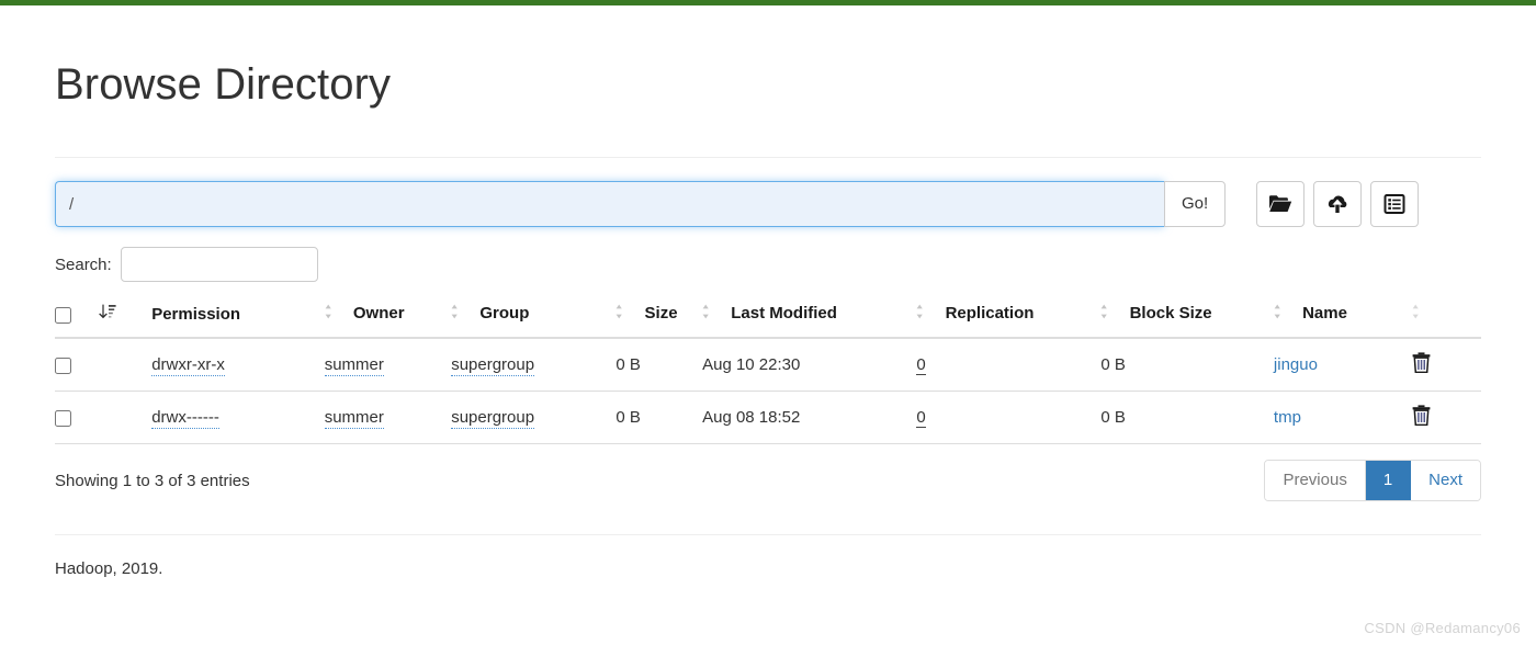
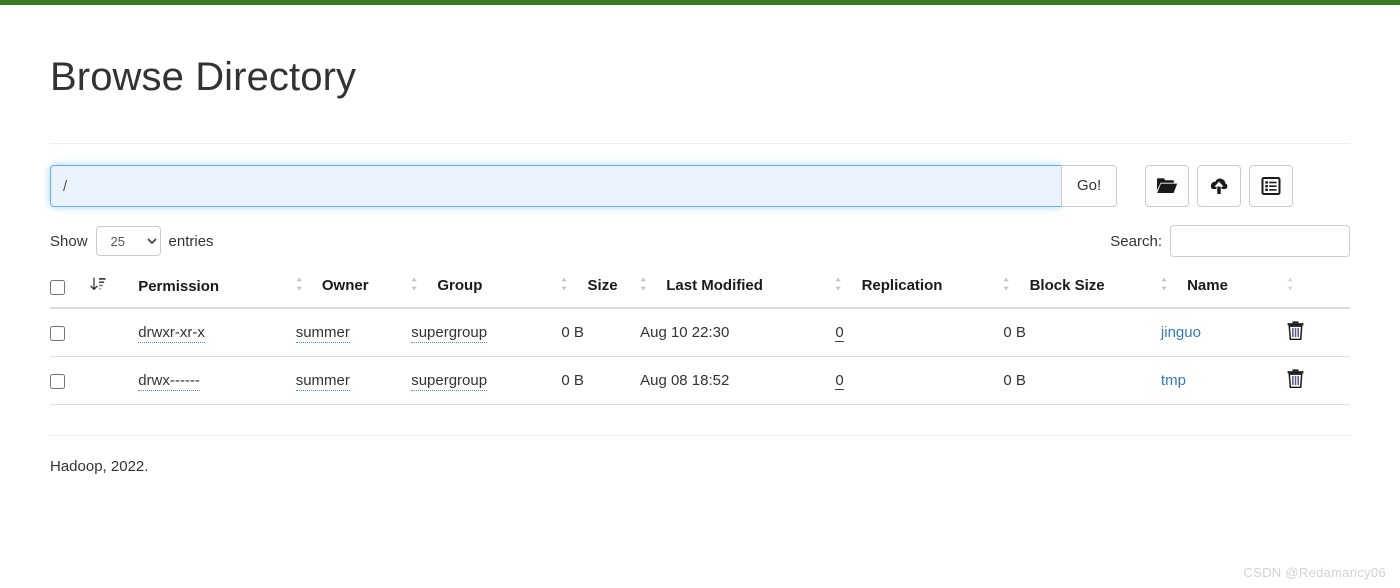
  Browse Directory
  /
  Go!
+ Show
+ 25
+ entries
  Search:
  		Permission	Owner	Group	Size	Last Modified	Replication	Block Size	Name
  		drwxr-xr-x	summer	supergroup	0 B	Aug 10 22:30	0	0 B	jinguo
  		drwx------	summer	supergroup	0 B	Aug 08 18:52	0	0 B	tmp
- Showing 1 to 3 of 3 entries
- Previous
- 1
- Next
- Hadoop, 2019.
+ Hadoop, 2022.
  CSDN @Redamancy06
